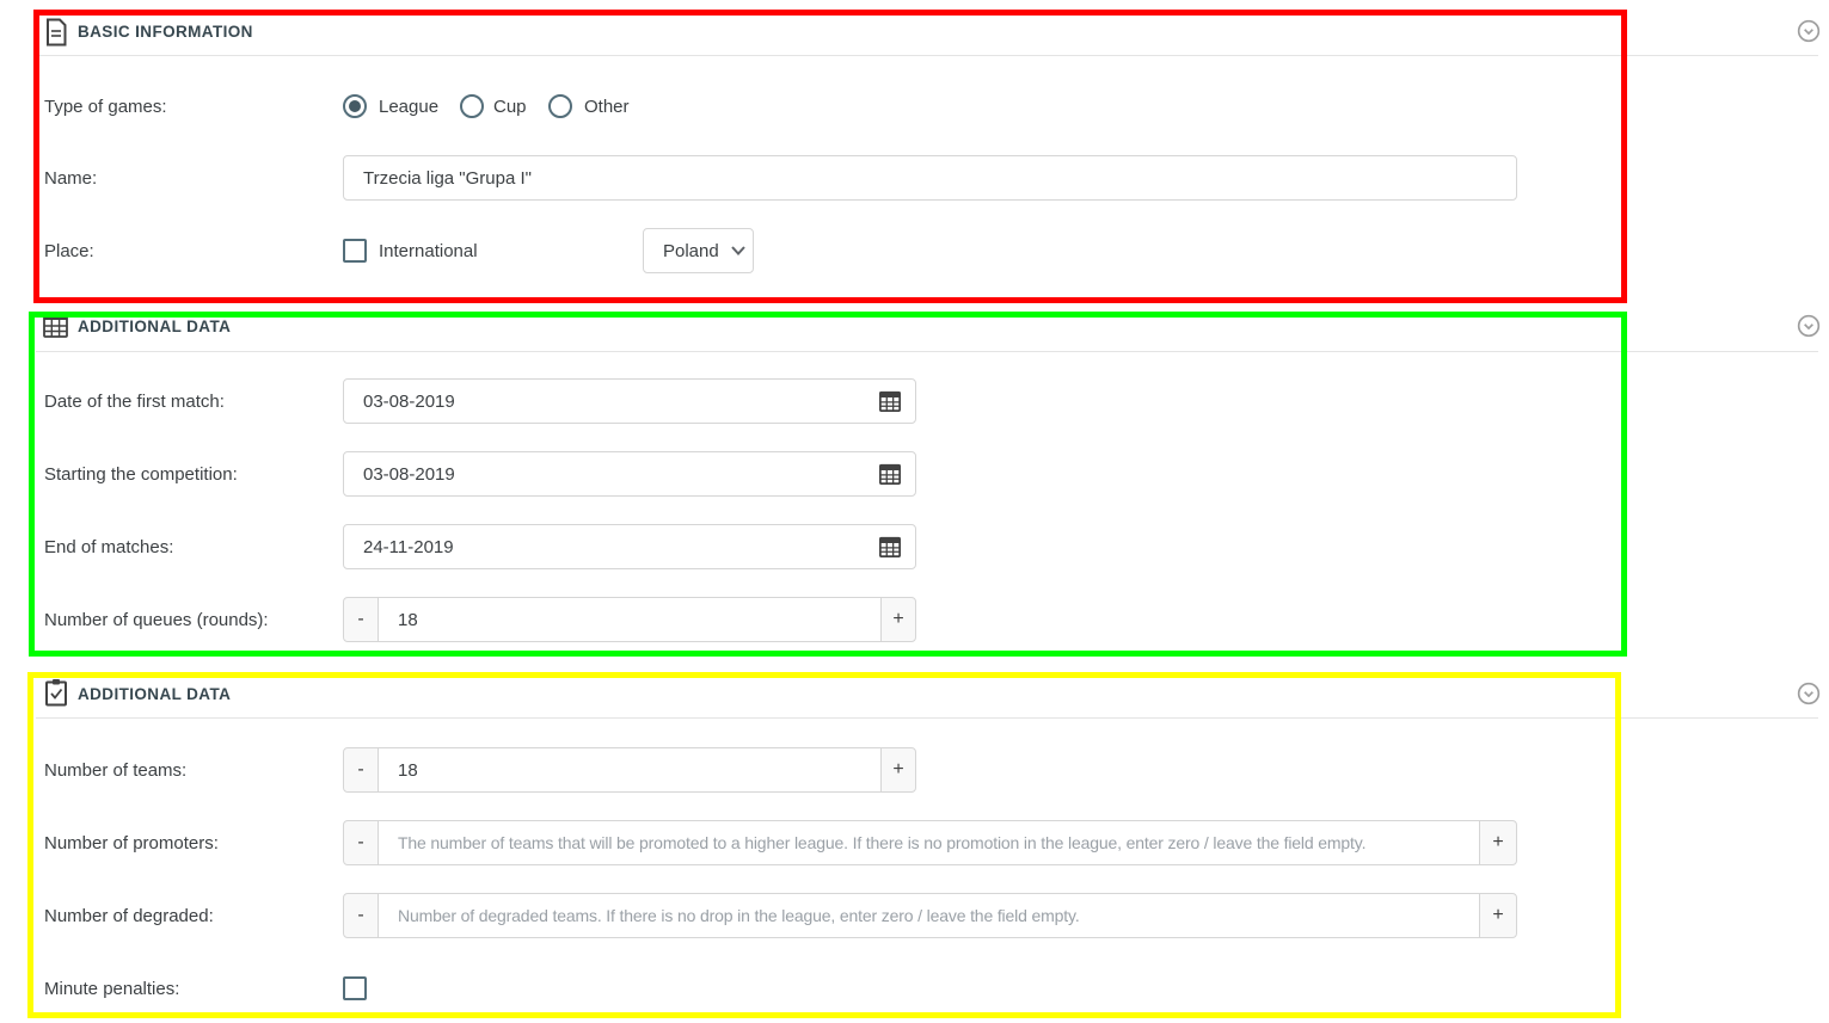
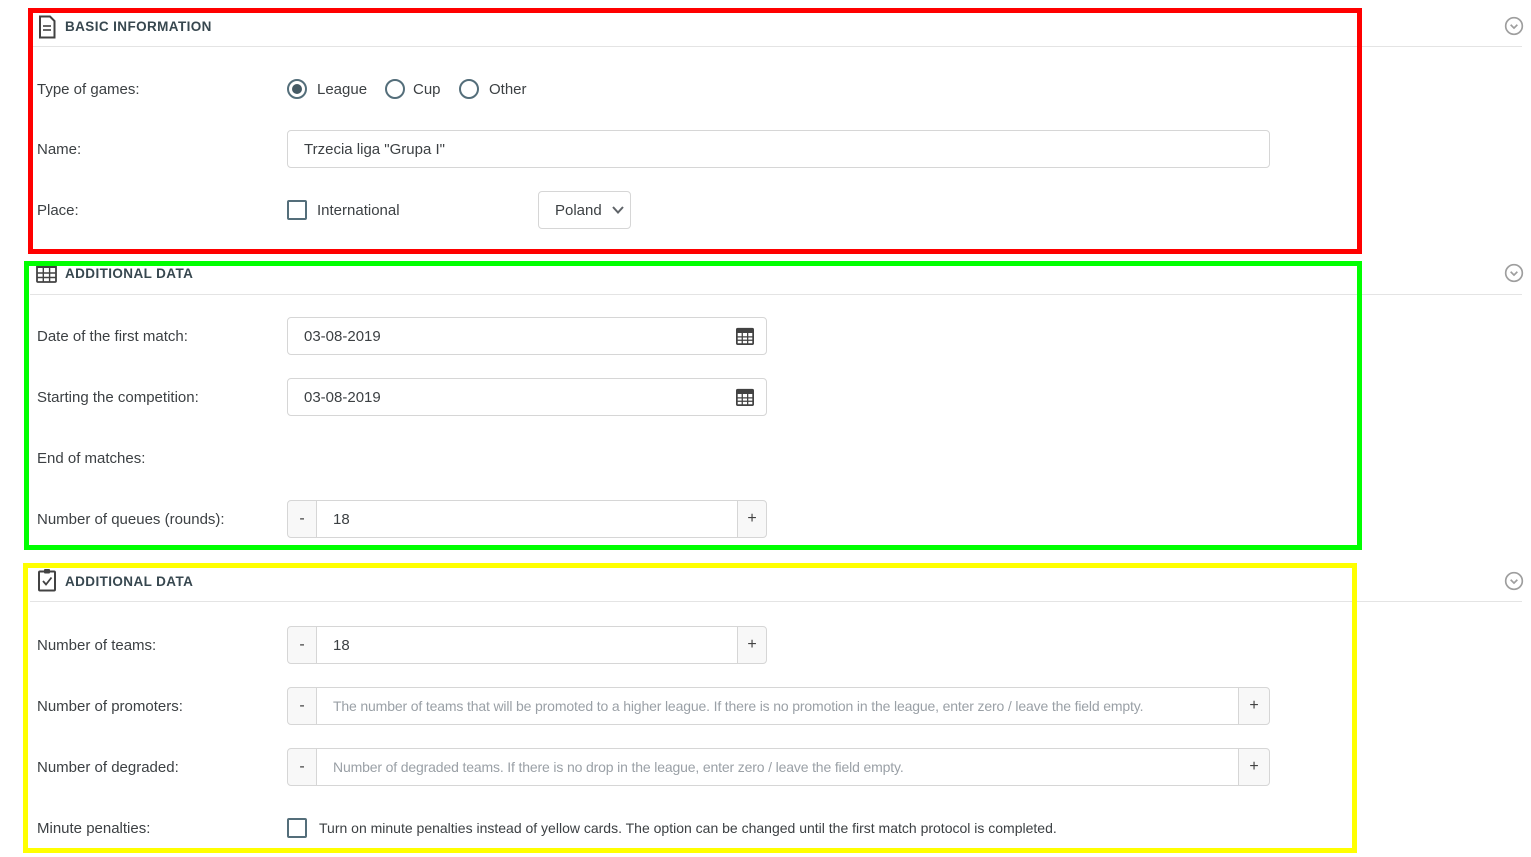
  BASIC INFORMATION
  Type of games:
  League
  Cup
  Other
  Name:
  Trzecia liga "Grupa I"
  Place:
  International
  Poland
  ADDITIONAL DATA
  Date of the first match:
  03-08-2019
  Starting the competition:
  03-08-2019
  End of matches:
- 24-11-2019
  Number of queues (rounds):
  -
  18
  +
  ADDITIONAL DATA
  Number of teams:
  -
  18
  +
  Number of promoters:
  -
  The number of teams that will be promoted to a higher league. If there is no promotion in the league, enter zero / leave the field empty.
  +
  Number of degraded:
  -
  Number of degraded teams. If there is no drop in the league, enter zero / leave the field empty.
  +
  Minute penalties:
+ Turn on minute penalties instead of yellow cards. The option can be changed until the first match protocol is completed.
